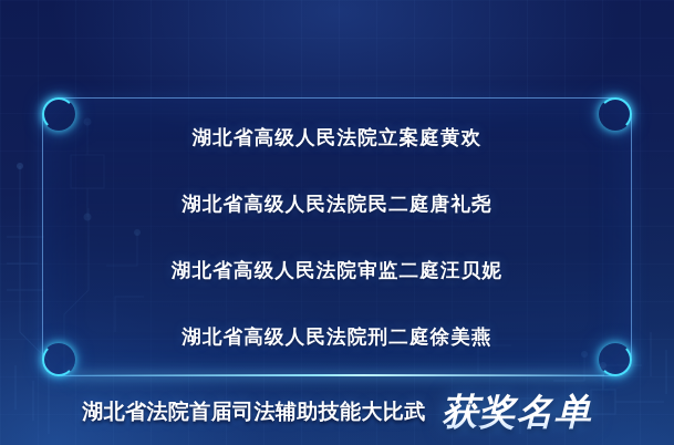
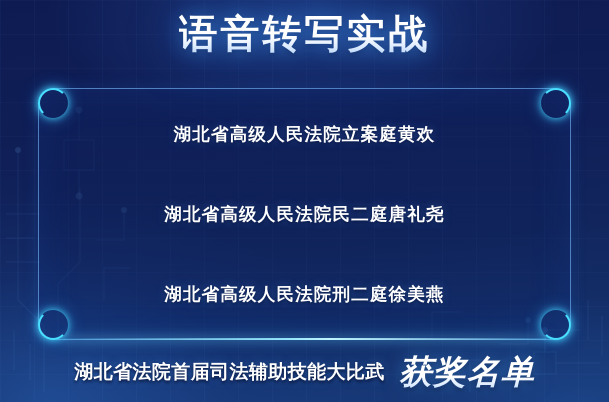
+ 语音转写实战
  湖北省高级人民法院立案庭黄欢
  湖北省高级人民法院民二庭唐礼尧
- 湖北省高级人民法院审监二庭汪贝妮
  湖北省高级人民法院刑二庭徐美燕
  湖北省法院首届司法辅助技能大比武
  获奖名单
